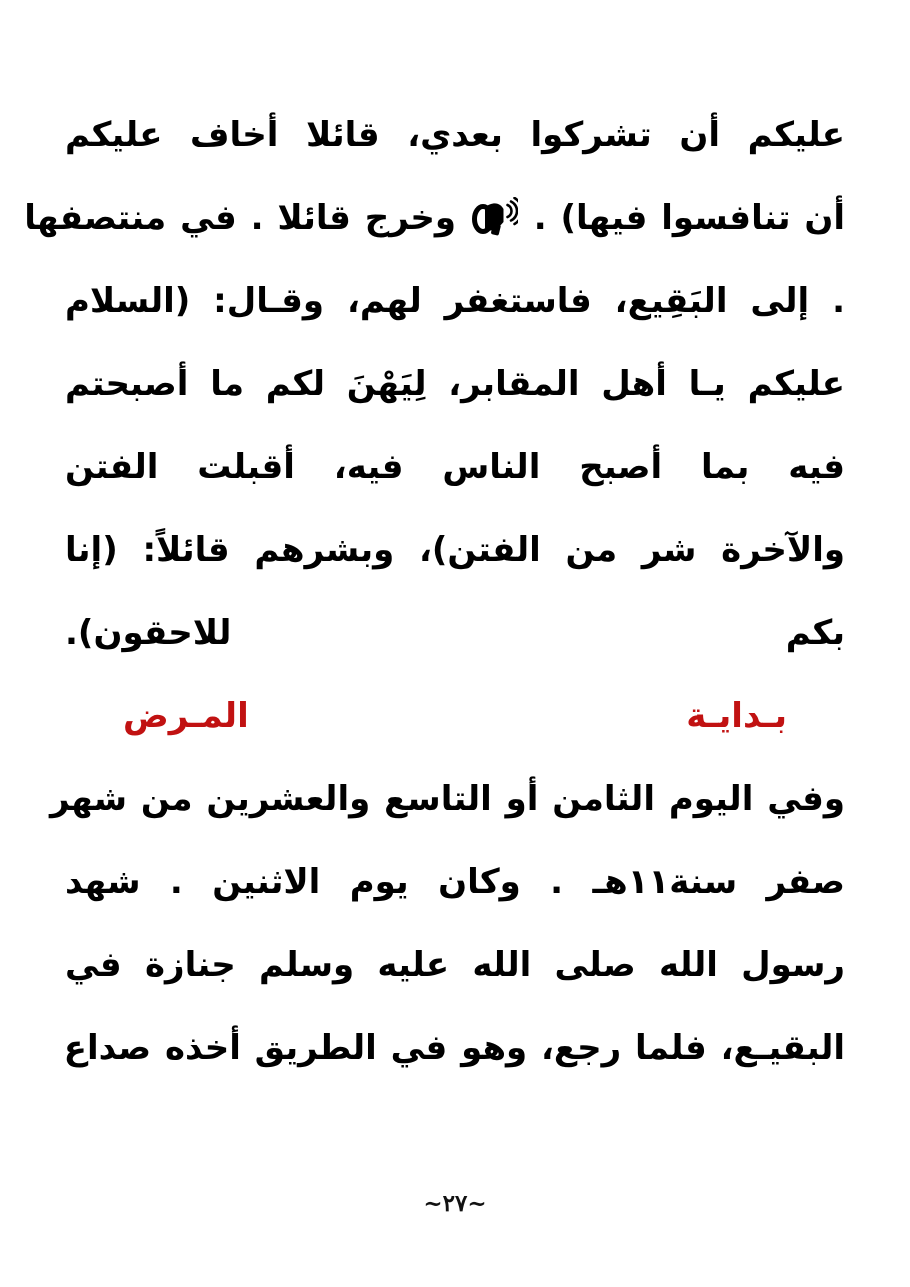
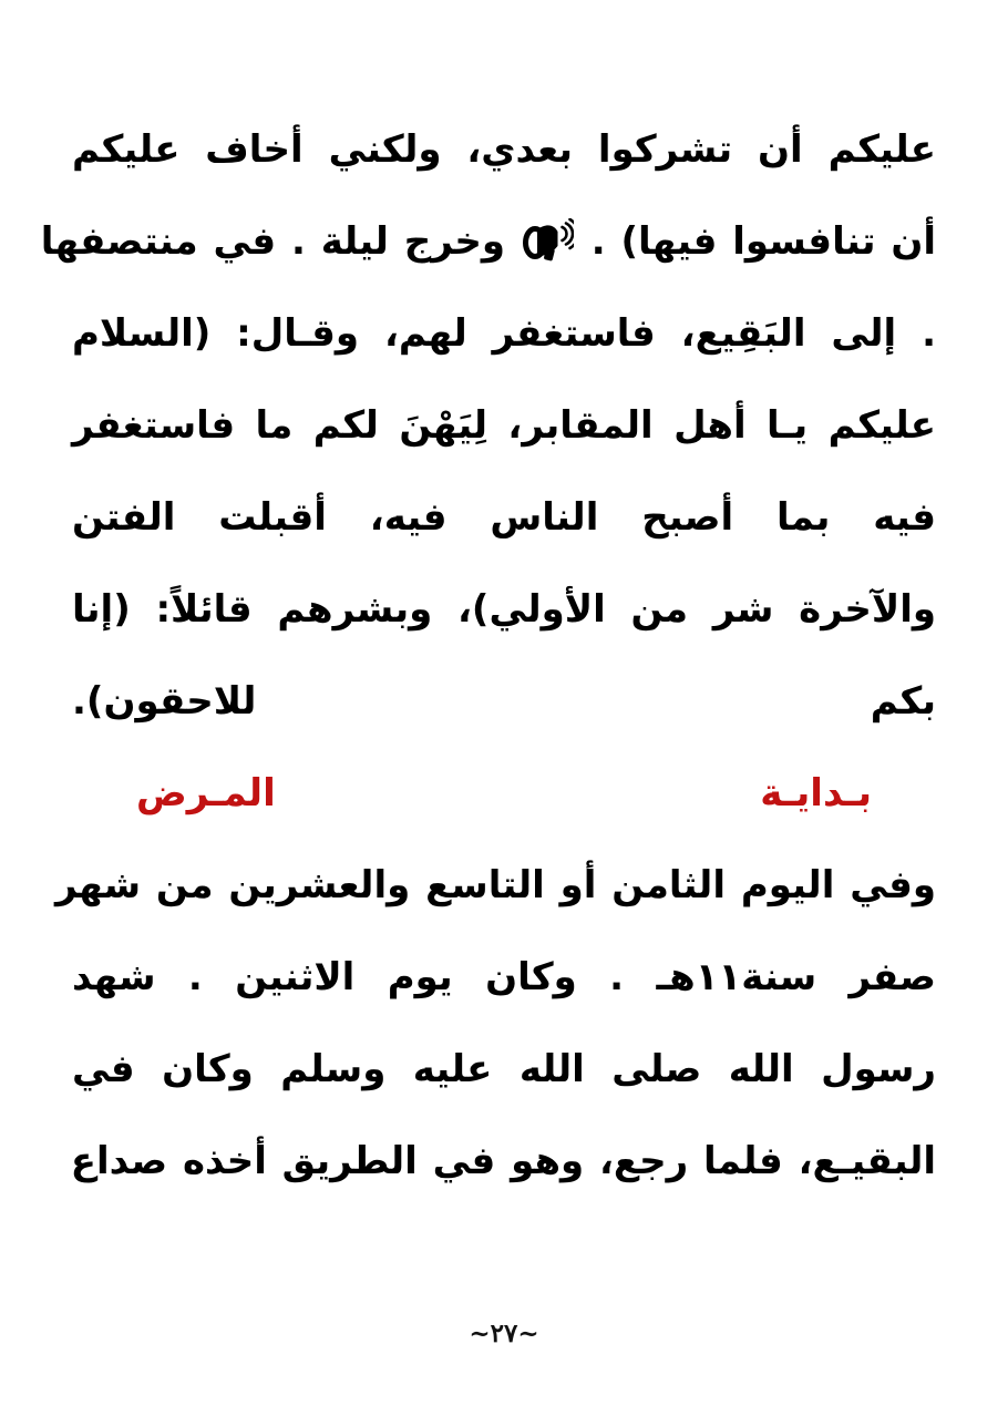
- عليكم أن تشركوا بعدي، قائلا أخاف عليكم
+ عليكم أن تشركوا بعدي، ولكني أخاف عليكم
- أن تنافسوا فيها) . وخرج قائلا . في منتصفها
+ أن تنافسوا فيها) . وخرج ليلة . في منتصفها
  . إلى البَقِيع، فاستغفر لهم، وقـال: (السلام
- عليكم يـا أهل المقابر، لِيَهْنَ لكم ما أصبحتم
+ عليكم يـا أهل المقابر، لِيَهْنَ لكم ما فاستغفر
  فيه بما أصبح الناس فيه، أقبلت الفتن
- والآخرة شر من الفتن)، وبشرهم قائلاً: (إنا
+ والآخرة شر من الأولي)، وبشرهم قائلاً: (إنا
  بكم للاحقون).
  بـدايـة المـرض
  وفي اليوم الثامن أو التاسع والعشرين من شهر
  صفر سنة١١هـ . وكان يوم الاثنين . شهد
- رسول الله صلى الله عليه وسلم جنازة في
+ رسول الله صلى الله عليه وسلم وكان في
  البقيـع، فلما رجع، وهو في الطريق أخذه صداع
  ~٢٧~
